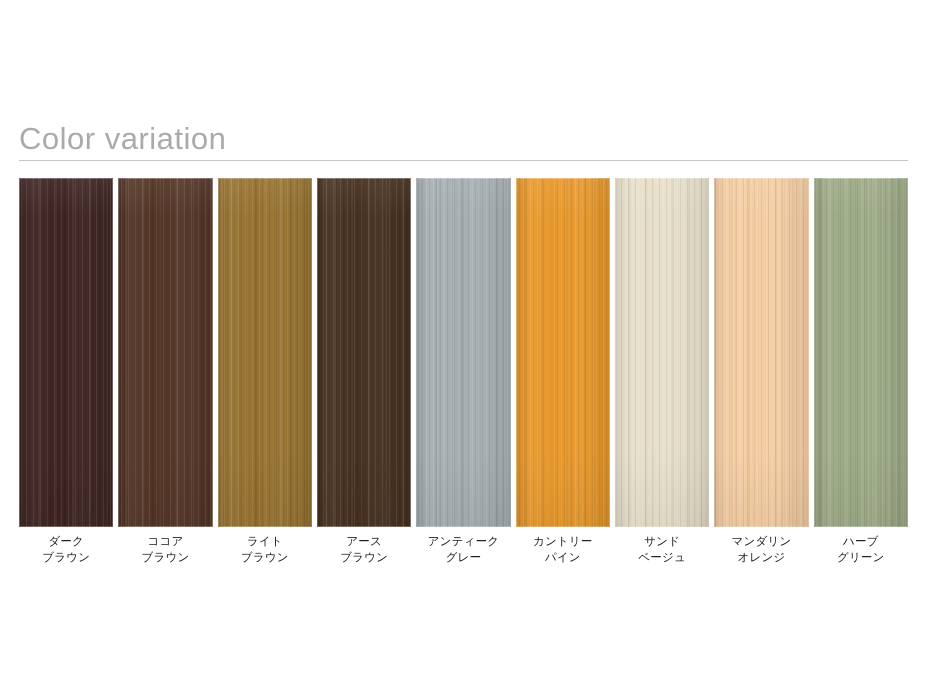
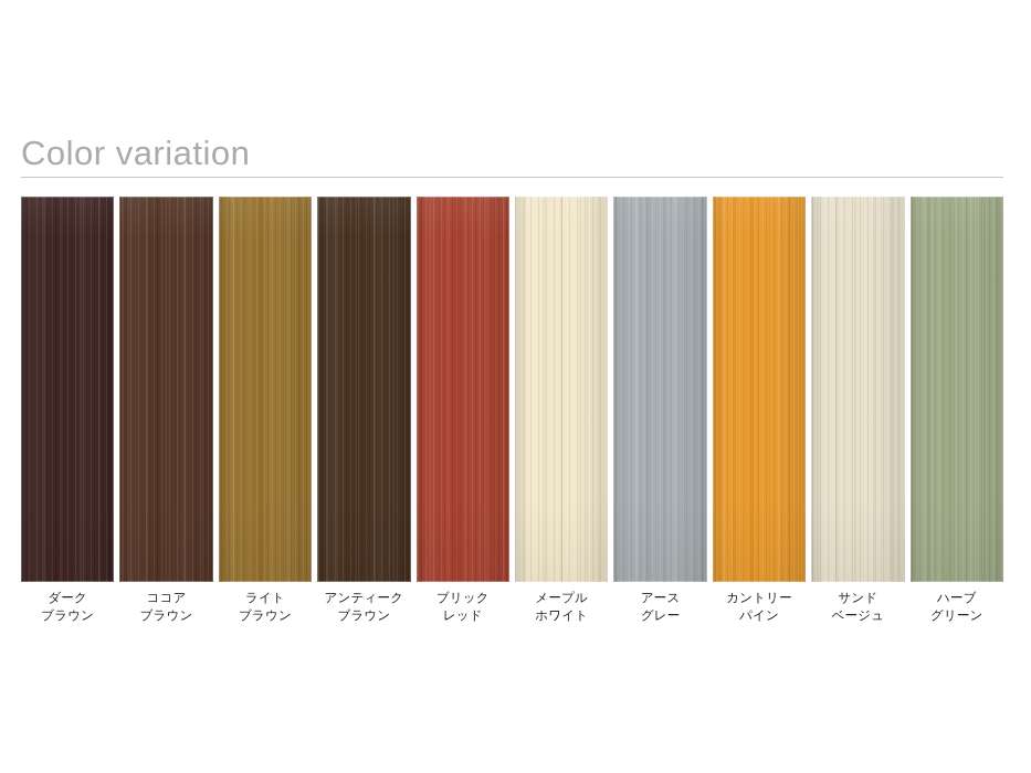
  Color variation
  ダーク
  ブラウン
  ココア
  ブラウン
  ライト
  ブラウン
- アース
+ アンティーク
  ブラウン
+ ブリック
+ レッド
+ メープル
+ ホワイト
- アンティーク
+ アース
  グレー
  カントリー
  パイン
  サンド
  ベージュ
- マンダリン
- オレンジ
  ハーブ
  グリーン
